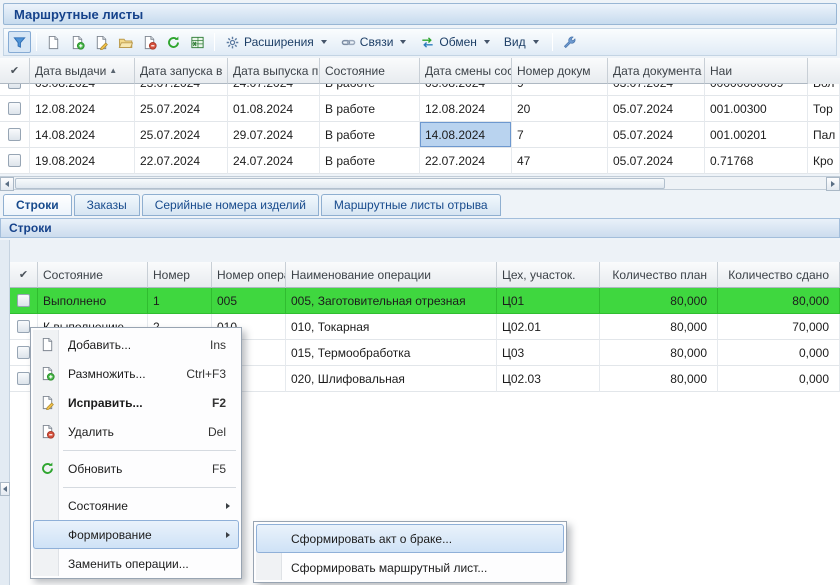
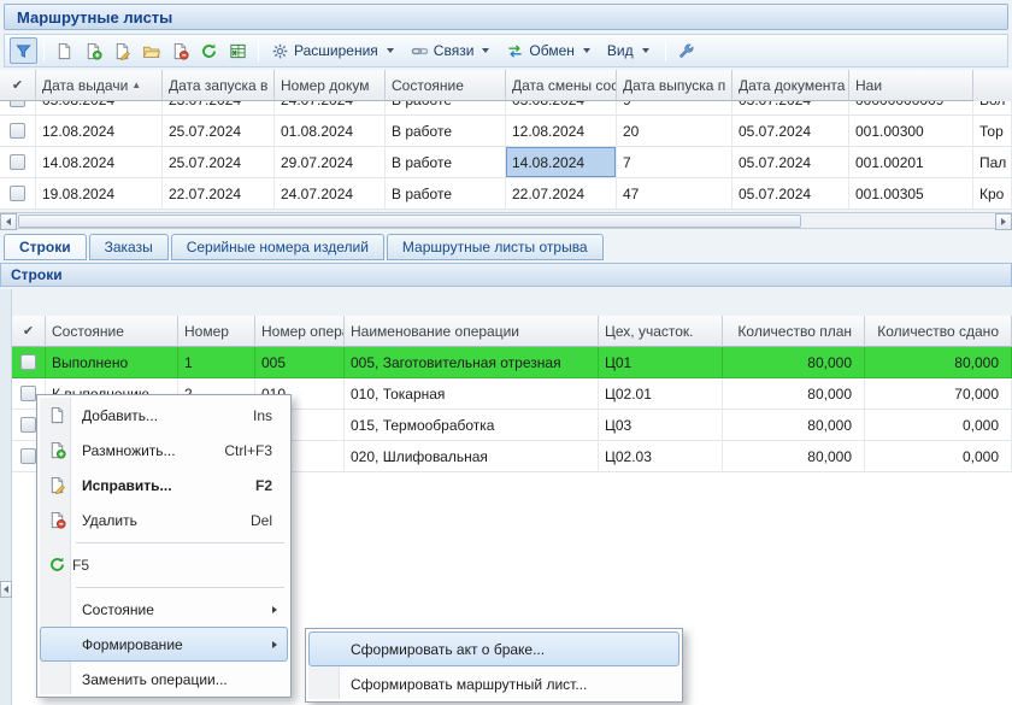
  Маршрутные листы
  Расширения
  Связи
  Обмен
  Вид
  ✔
  Дата выдачи
  ▲
  Дата запуска в
- Дата выпуска п
+ Номер докум
  Состояние
  Дата смены сос
- Номер докум
+ Дата выпуска п
  Дата документа
  Наи
  12.08.2024
  25.07.2024
  01.08.2024
  В работе
  12.08.2024
  20
  05.07.2024
  001.00300
  Тор
  14.08.2024
  25.07.2024
  29.07.2024
  В работе
  14.08.2024
  7
  05.07.2024
  001.00201
  Пал
  19.08.2024
  22.07.2024
  24.07.2024
  В работе
  22.07.2024
  47
  05.07.2024
- 0.71768
+ 001.00305
  Кро
  Строки
  Заказы
  Серийные номера изделий
  Маршрутные листы отрыва
  Строки
  ✔
  Состояние
  Номер
  Номер опер
  Наименование операции
  Цех, участок.
  Количество план
  Количество сдано
  Выполнено
  1
  005
  005, Заготовительная отрезная
  Ц01
  80,000
  80,000
  010, Токарная
  Ц02.01
  80,000
  70,000
  015, Термообработка
  Ц03
  80,000
  0,000
  020, Шлифовальная
  Ц02.03
  80,000
  0,000
  Добавить...
  Ins
  Размножить...
  Ctrl+F3
  Исправить...
  F2
  Удалить
  Del
- Обновить
  F5
  Состояние
  Формирование
  Заменить операции...
  Сформировать акт о браке...
  Сформировать маршрутный лист...
